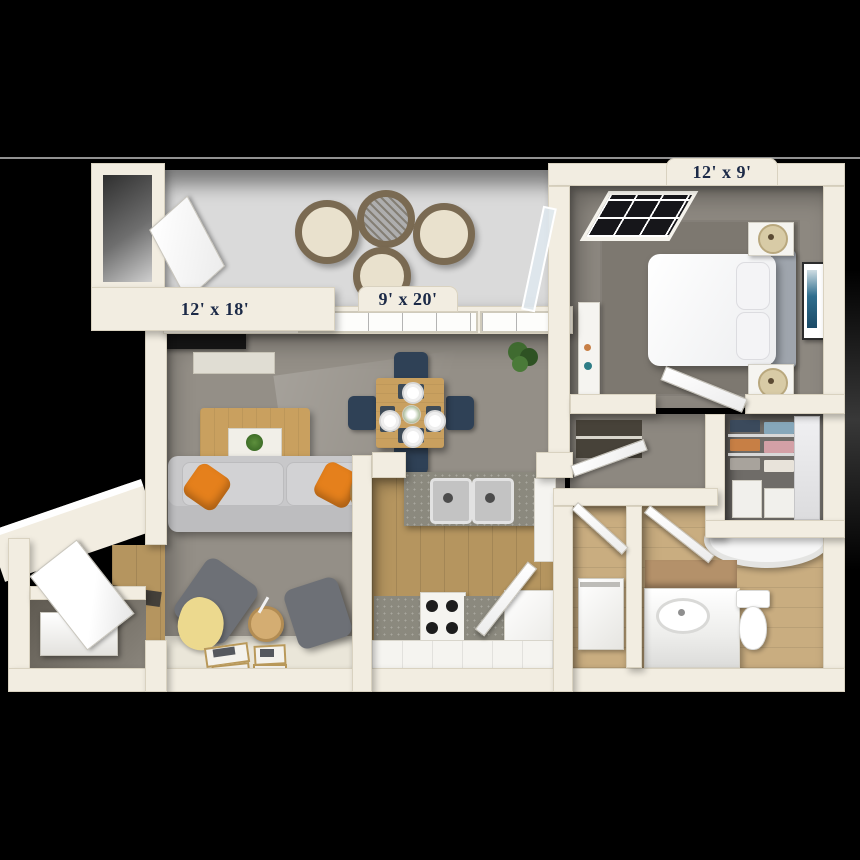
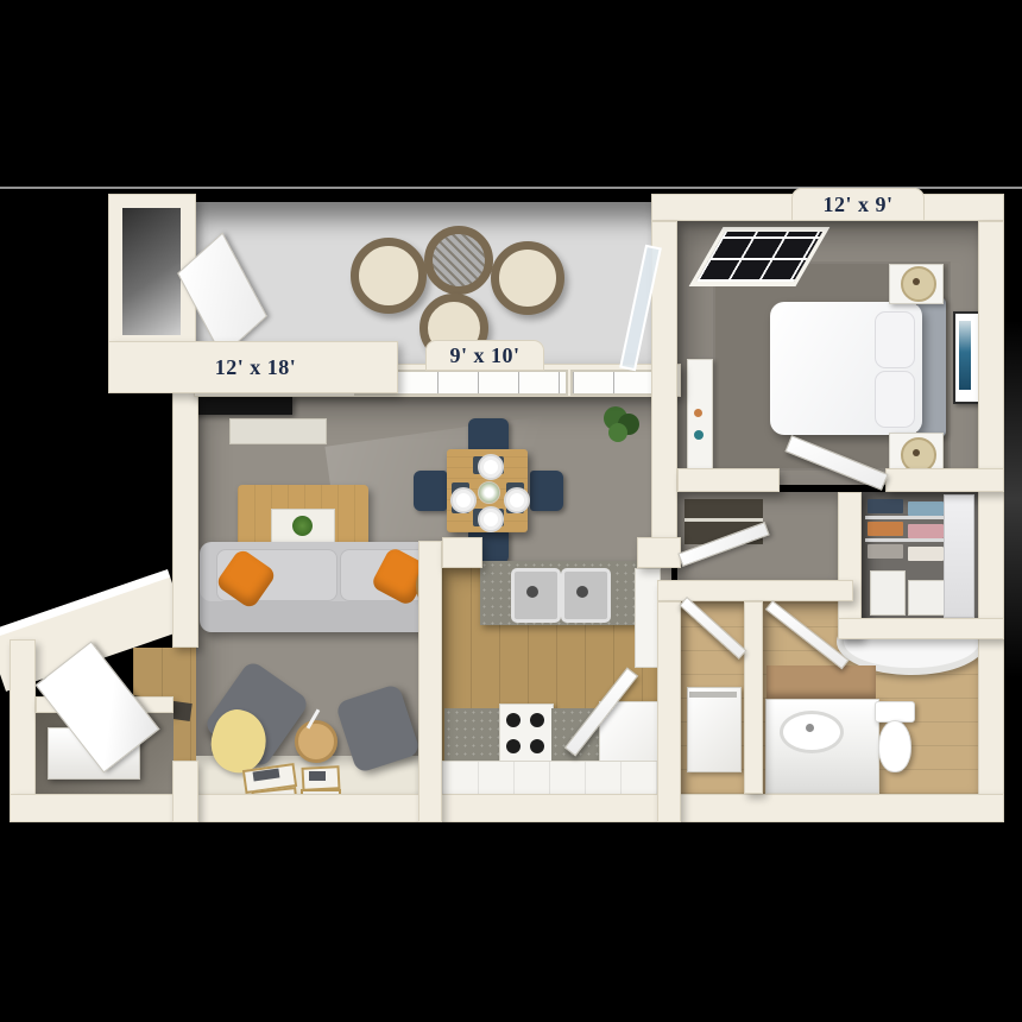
  12' x 9'
- 9' x 20'
+ 9' x 10'
  12' x 18'
